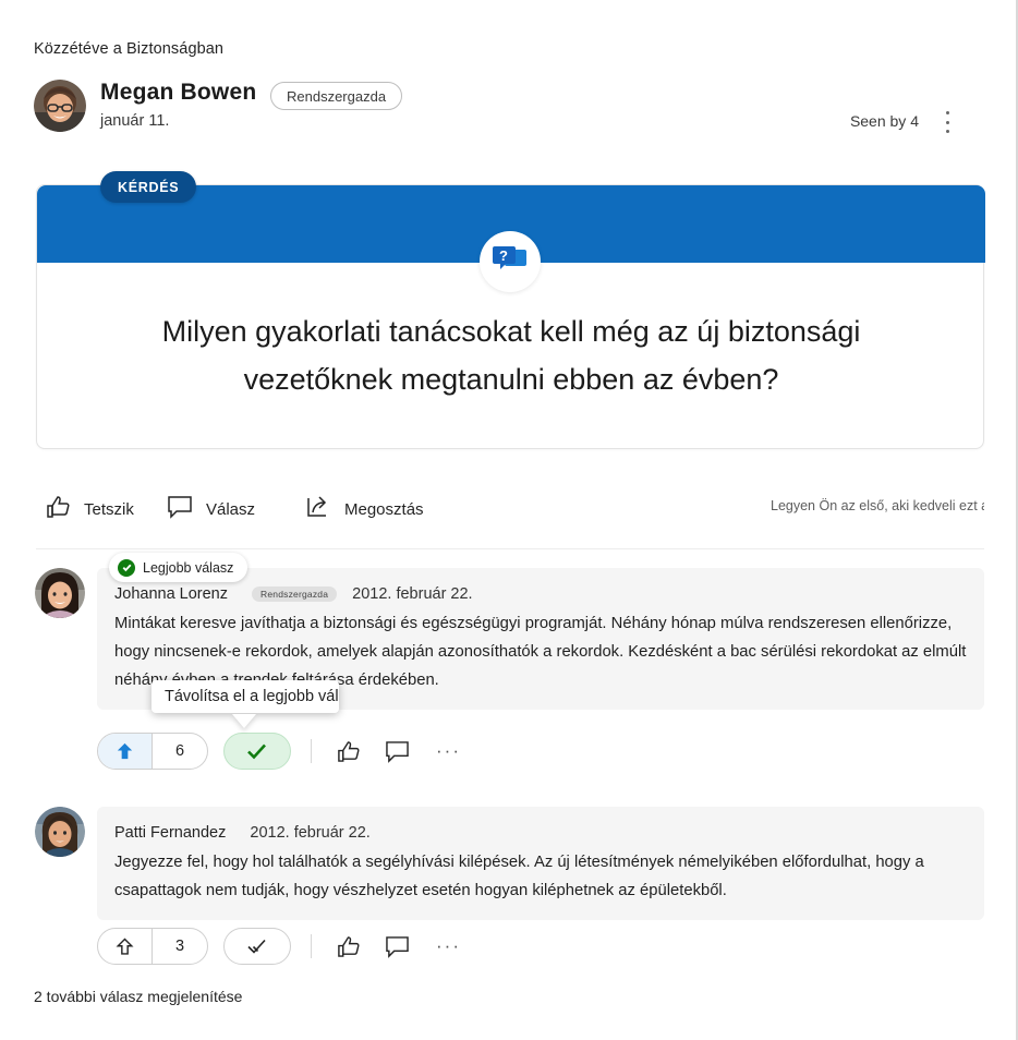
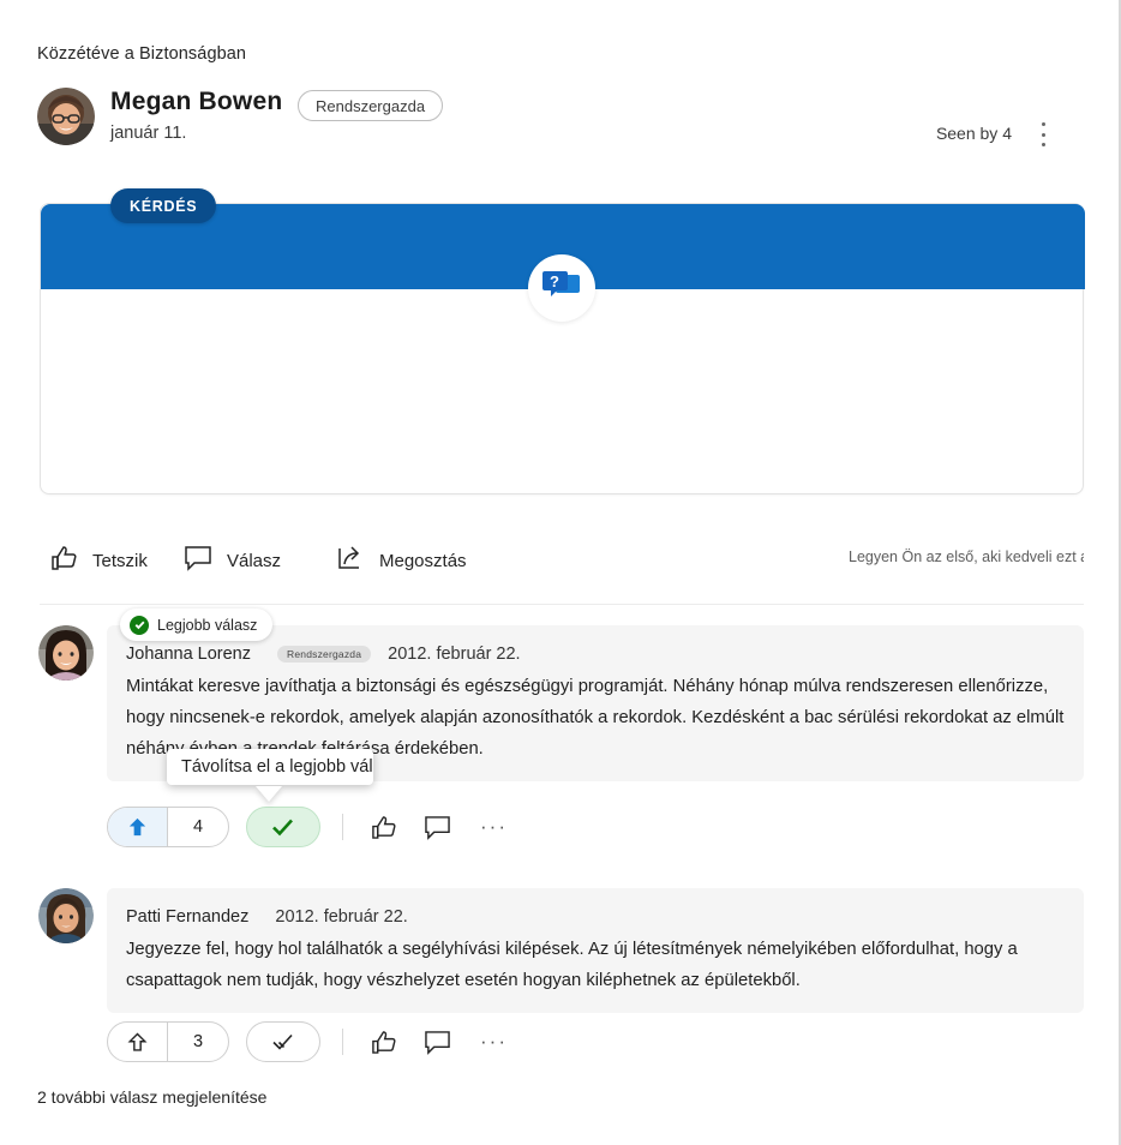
  Közzétéve a Biztonságban
  Megan Bowen
  Rendszergazda
  január 11.
  Seen by 4
  KÉRDÉS
  ?
- Milyen gyakorlati tanácsokat kell még az új biztonsági vezetőknek megtanulni ebben az évben?
  Tetszik
  Válasz
  Megosztás
  Legyen Ön az első, aki kedveli ezt
  Legjobb válasz
  Johanna Lorenz
  Rendszergazda
  2012. február 22.
  Mintákat keresve javíthatja a biztonsági és egészségügyi programját. Néhány hónap múlva rendszeresen ellenőrizze, hogy nincsenek-e rekordok, amelyek alapján azonosíthatók a rekordok. Kezdésként a bac sérülési rekordokat az elmúlt néhása érdekében.
- 6
+ 4
  ···
  Távolítsa el a legjobb vál
  Patti Fernandez
  2012. február 22.
  Jegyezze fel, hogy hol találhatók a segélyhívási kilépések. Az új létesítmények némelyikében előfordulhat, hogy a csapattagok nem tudják, hogy vészhelyzet esetén hogyan kiléphetnek az épületekből.
  3
  ···
  2 további válasz megjelenítése
